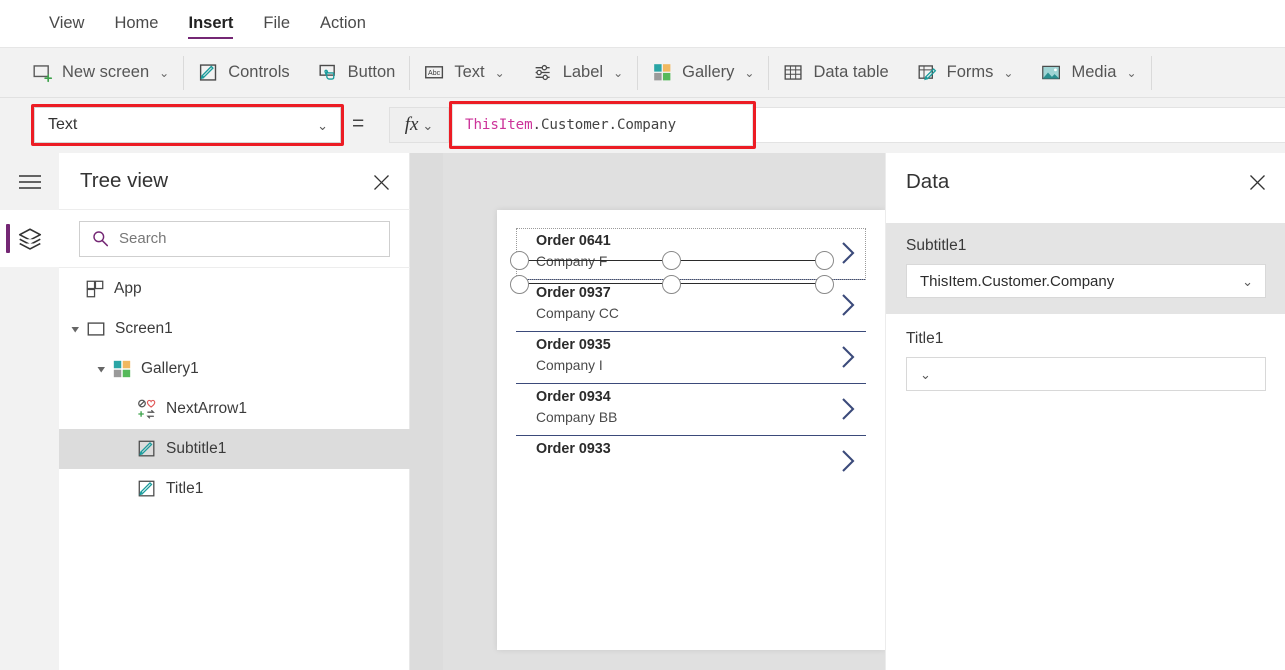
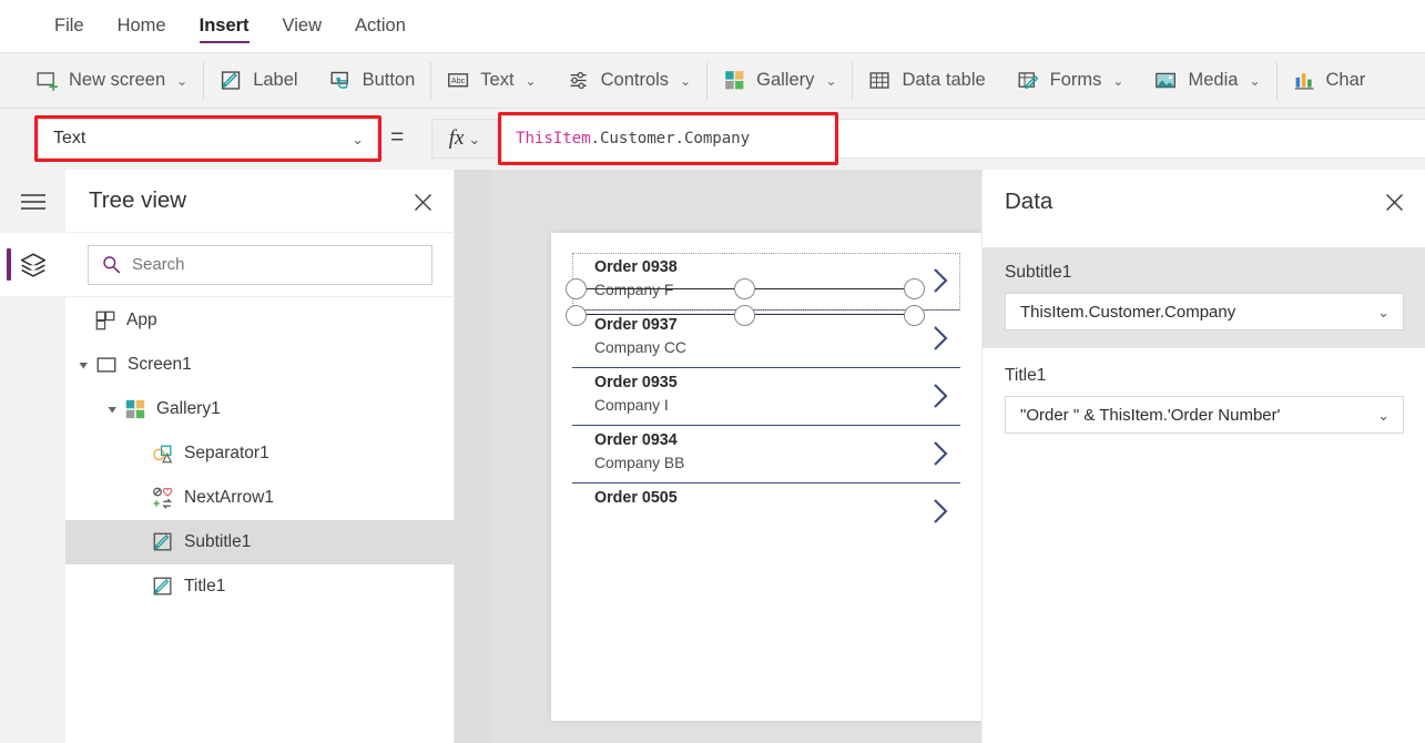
- View
+ File
  Home
  Insert
- File
+ View
  Action
  New screen
  ⌄
- Controls
+ Label
  Button
  Text
  ⌄
- Label
+ Controls
  ⌄
  Gallery
  ⌄
  Data table
  Forms
  ⌄
  Media
  ⌄
+ Char
  Text
  ⌄
  =
  fx
  ⌄
  ThisItem
  .Customer.Company
  Tree view
  Search
  App
  Screen1
  Gallery1
+ Separator1
  NextArrow1
  Subtitle1
  Title1
- Order 0641
+ Order 0938
  Company F
  Order 0937
  Company CC
  Order 0935
  Company I
  Order 0934
  Company BB
- Order 0933
+ Order 0505
  Data
  Subtitle1
  ThisItem.Customer.Company
  ⌄
  Title1
+ "Order " & ThisItem.'Order Number'
  ⌄
